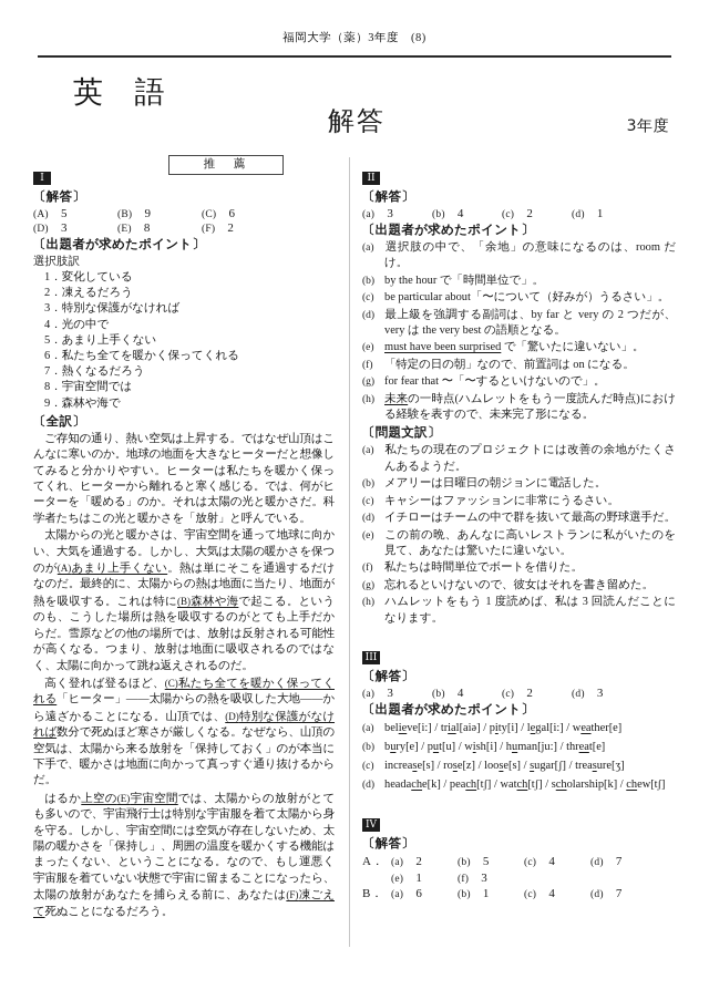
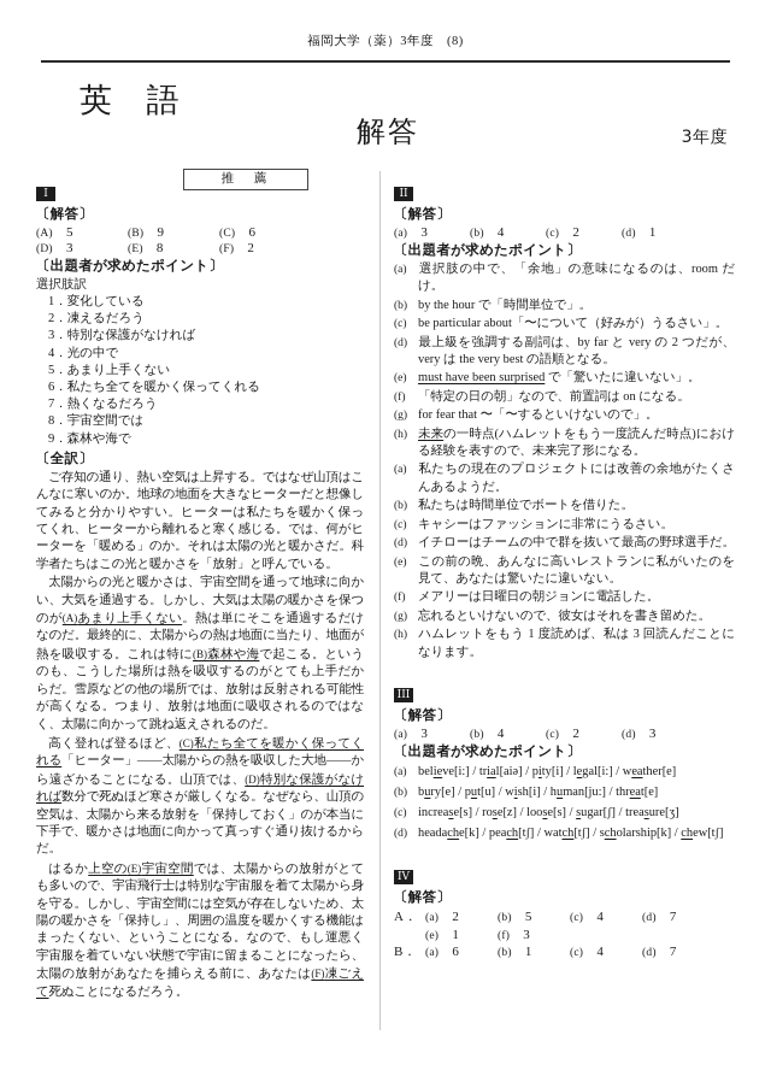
  福岡大学（薬）3年度 (8)
  英 語
  解答
  3年度
  推 薦
  I
  〔解答〕
  (A) 5 (B) 9 (C) 6
  (D) 3 (E) 8 (F) 2
  〔出題者が求めたポイント〕
  選択肢訳
  1．変化している
  2．凍えるだろう
  3．特別な保護がなければ
  4．光の中で
  5．あまり上手くない
  6．私たち全てを暖かく保ってくれる
  7．熱くなるだろう
  8．宇宙空間では
  9．森林や海で
  〔全訳〕
  ご存知の通り、熱い空気は上昇する。ではなぜ山頂はこんなに寒いのか。地球の地面を大きなヒーターだと想像してみると分かりやすい。ヒーターは私たちを暖かく保ってくれ、ヒーターから離れると寒く感じる。では、何がヒーターを「暖める」のか。それは太陽の光と暖かさだ。科学者たちはこの光と暖かさを「放射」と呼んでいる。
  太陽からの光と暖かさは、宇宙空間を通って地球に向かい、大気を通過する。しかし、大気は太陽の暖かさを保つのが(A)あまり上手くない。熱は単にそこを通過するだけなのだ。最終的に、太陽からの熱は地面に当たり、地面が熱を吸収する。これは特に(B)森林や海で起こる。というのも、こうした場所は熱を吸収するのがとても上手だからだ。雪原などの他の場所では、放射は反射される可能性が高くなる。つまり、放射は地面に吸収されるのではなく、太陽に向かって跳ね返えされるのだ。
  高く登れば登るほど、(C)私たち全てを暖かく保ってくれる「ヒーター」——太陽からの熱を吸収した大地——から遠ざかることになる。山頂では、(D)特別な保護がなければ数分で死ぬほど寒さが厳しくなる。なぜなら、山頂の空気は、太陽から来る放射を「保持しておく」のが本当に下手で、暖かさは地面に向かって真っすぐ通り抜けるからだ。
  はるか上空の(E)宇宙空間では、太陽からの放射がとても多いので、宇宙飛行士は特別な宇宙服を着て太陽から身を守る。しかし、宇宙空間には空気が存在しないため、太陽の暖かさを「保持し」、周囲の温度を暖かくする機能はまったくない、ということになる。なので、もし運悪く宇宙服を着ていない状態で宇宙に留まることになったら、太陽の放射があなたを捕らえる前に、あなたは(F)凍ごえて死ぬことになるだろう。
  II
  〔解答〕
  (a) 3 (b) 4 (c) 2 (d) 1
  〔出題者が求めたポイント〕
  (a) 選択肢の中で、「余地」の意味になるのは、room だけ。
  (b) by the hour で「時間単位で」。
  (c) be particular about「〜について（好みが）うるさい」。
  (d) 最上級を強調する副詞は、by far と very の 2 つだが、very は the very best の語順となる。
  (e) must have been surprised で「驚いたに違いない」。
  (f) 「特定の日の朝」なので、前置詞は on になる。
  (g) for fear that 〜「〜するといけないので」。
  (h) 未来の一時点(ハムレットをもう一度読んだ時点)における経験を表すので、未来完了形になる。
- 〔問題文訳〕
  (a) 私たちの現在のプロジェクトには改善の余地がたくさんあるようだ。
- (b) メアリーは日曜日の朝ジョンに電話した。
+ (b) 私たちは時間単位でボートを借りた。
  (c) キャシーはファッションに非常にうるさい。
  (d) イチローはチームの中で群を抜いて最高の野球選手だ。
  (e) この前の晩、あんなに高いレストランに私がいたのを見て、あなたは驚いたに違いない。
- (f) 私たちは時間単位でボートを借りた。
+ (f) メアリーは日曜日の朝ジョンに電話した。
  (g) 忘れるといけないので、彼女はそれを書き留めた。
  (h) ハムレットをもう 1 度読めば、私は 3 回読んだことになります。
  III
  〔解答〕
  (a) 3 (b) 4 (c) 2 (d) 3
  〔出題者が求めたポイント〕
  (a) believe[i:] / trial[aiə] / pity[i] / legal[i:] / weather[e]
  (b) bury[e] / put[u] / wish[i] / human[ju:] / threat[e]
  (c) increase[s] / rose[z] / loose[s] / sugar[ʃ] / treasure[ʒ]
  (d) headache[k] / peach[tʃ] / watch[tʃ] / scholarship[k] / chew[tʃ]
  IV
  〔解答〕
  A． (a) 2 (b) 5 (c) 4 (d) 7
  (e) 1 (f) 3
  B． (a) 6 (b) 1 (c) 4 (d) 7
